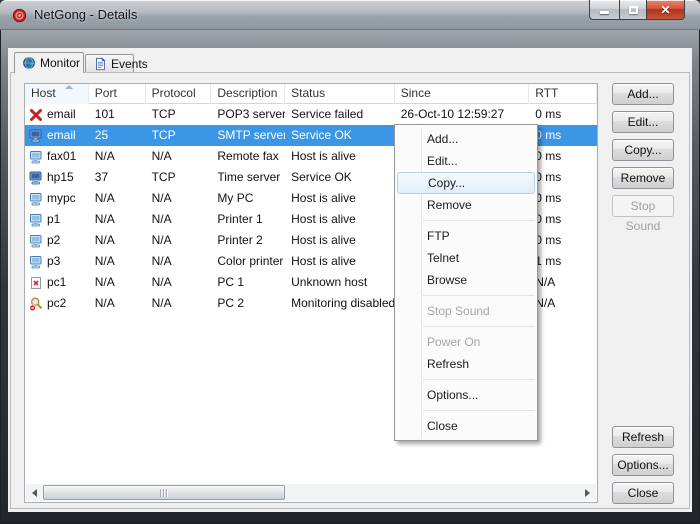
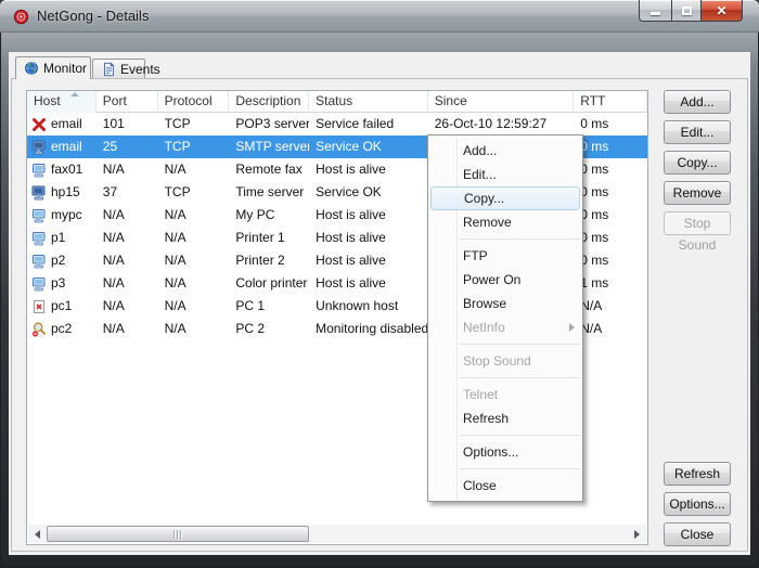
  NetGong - Details
  ✕
  Monitor
  Events
  Host
  Port
  Protocol
  Description
  Status
  Since
  RTT
  email
  101
  TCP
  POP3 server
  Service failed
  26-Oct-10 12:59:27
  0 ms
  email
  25
  TCP
  SMTP serve
  Service OK
  0 ms
  fax01
  N/A
  N/A
  Remote fax
  Host is alive
  0 ms
  hp15
  37
  TCP
  Time server
  Service OK
  0 ms
  mypc
  N/A
  N/A
  My PC
  Host is alive
  0 ms
  p1
  N/A
  N/A
  Printer 1
  Host is alive
  0 ms
  p2
  N/A
  N/A
  Printer 2
  Host is alive
  0 ms
  p3
  N/A
  N/A
  Color printer
  Host is alive
  1 ms
  pc1
  N/A
  N/A
  PC 1
  Unknown host
  N/A
  pc2
  N/A
  N/A
  PC 2
  Monitoring disabled
  N/A
  Add...
  Edit...
  Copy...
  Remove
  Stop Sound
  Refresh
  Options...
  Close
  Add...
  Edit...
  Copy...
  Remove
  FTP
- Telnet
+ Power On
  Browse
+ NetInfo
  Stop Sound
- Power On
+ Telnet
  Refresh
  Options...
  Close
